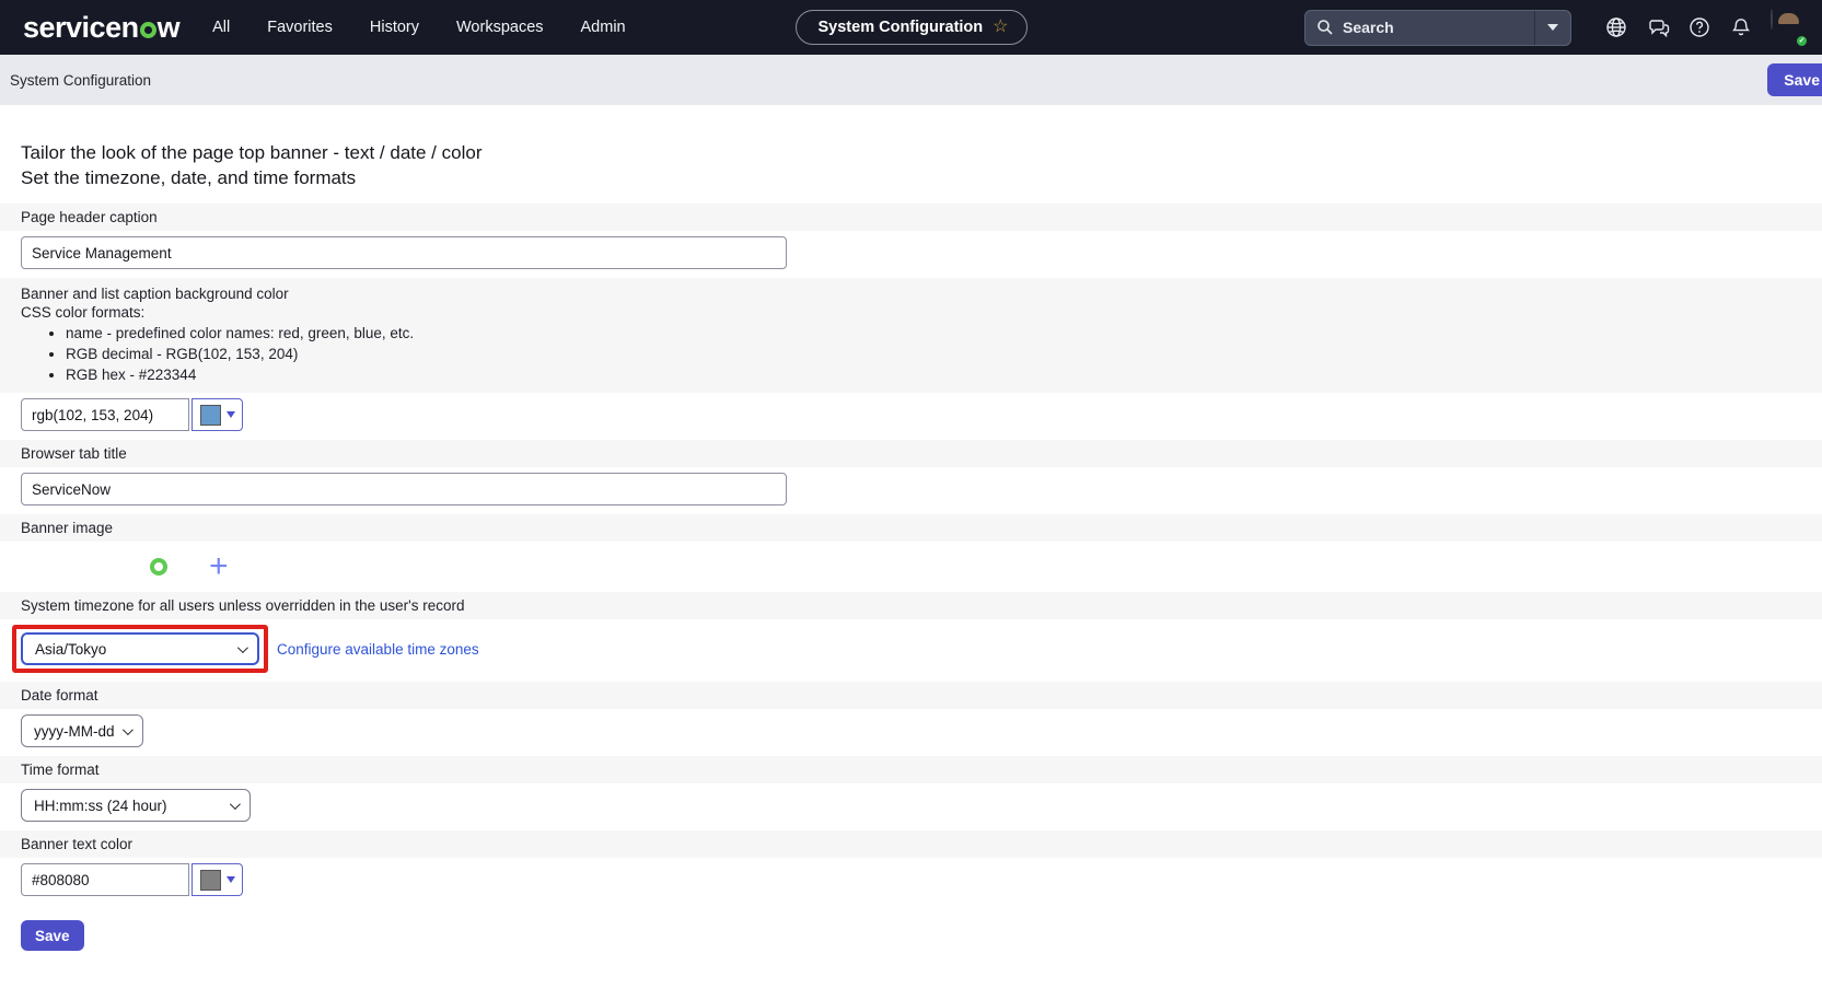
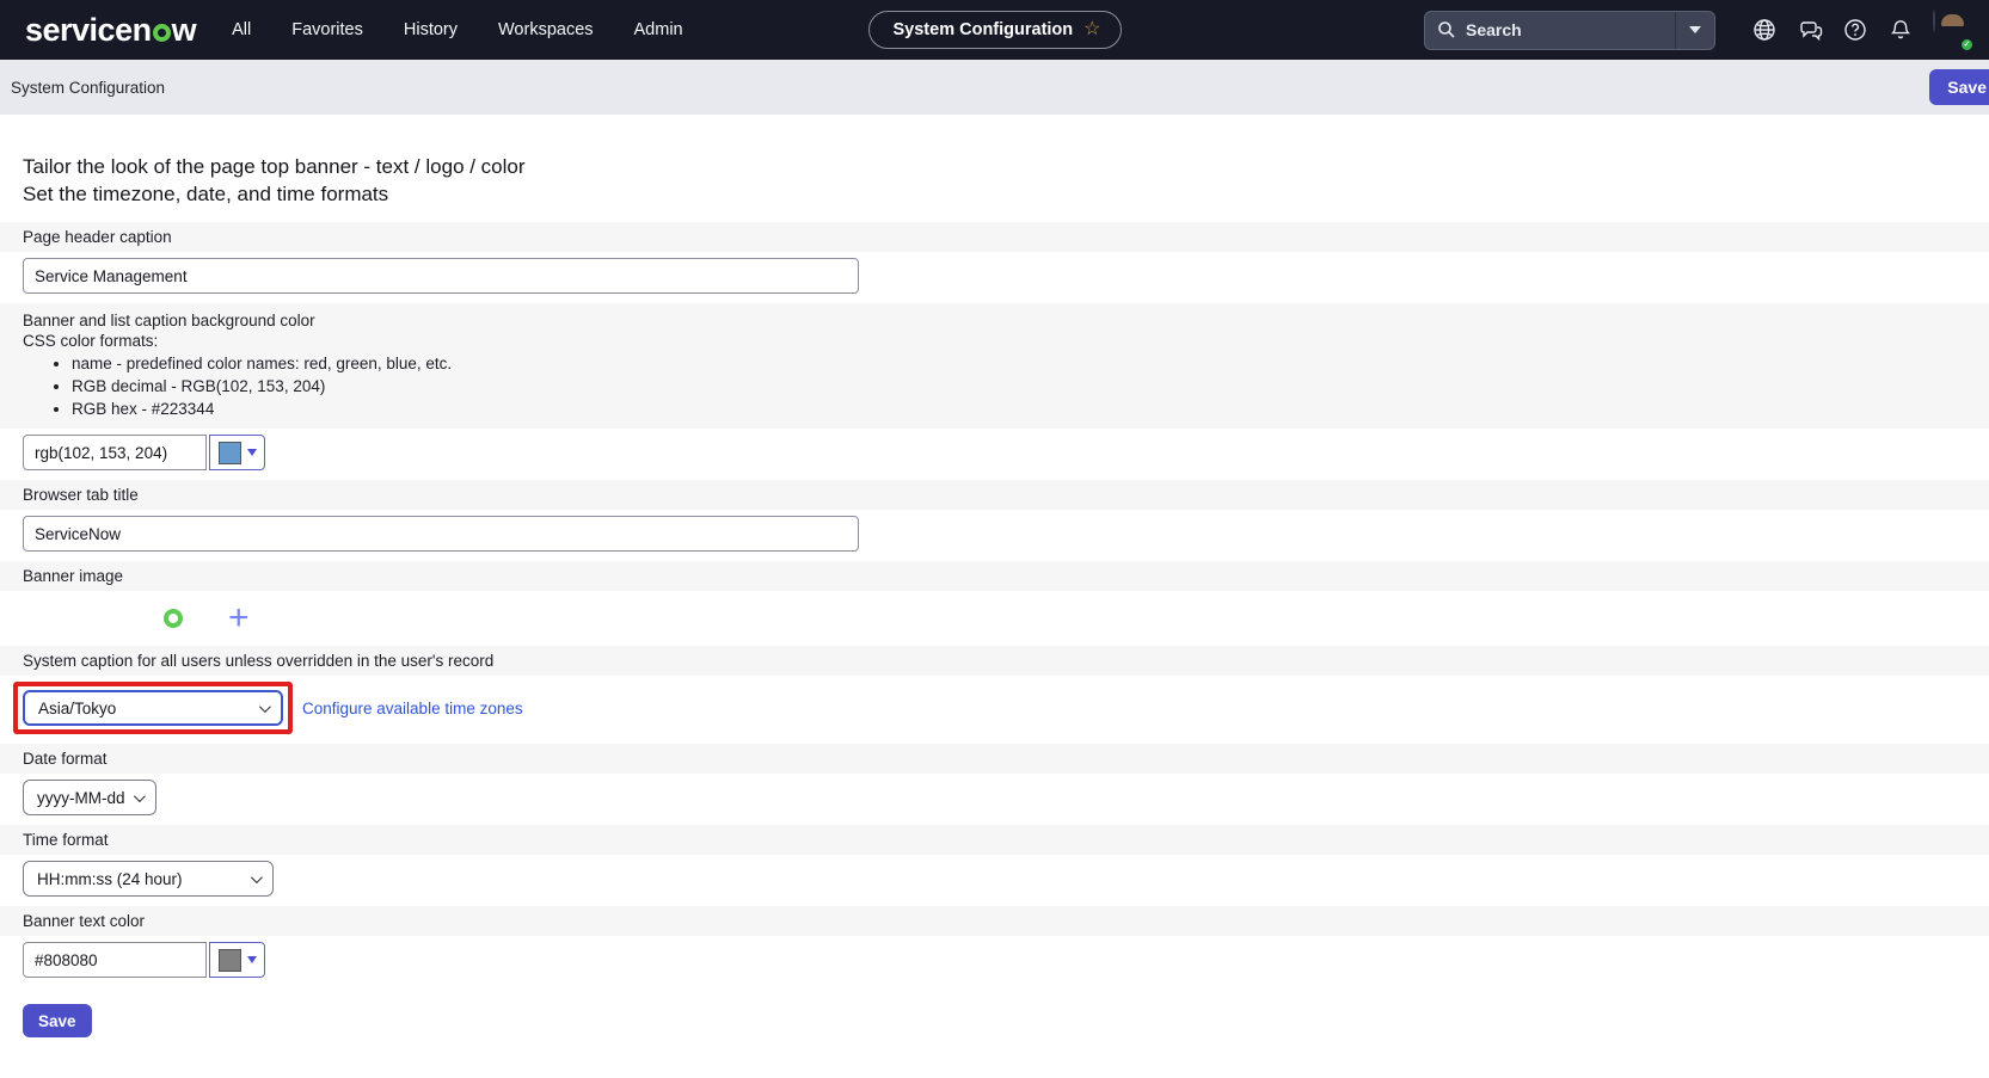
  servicen
  w
  All
  Favorites
  History
  Workspaces
  Admin
  System Configuration
  ☆
  Search
  System Configuration
  Save
- Tailor the look of the page top banner - text / date / color
+ Tailor the look of the page top banner - text / logo / color
  Set the timezone, date, and time formats
  Page header caption
  Service Management
  Banner and list caption background color
  CSS color formats:
  name - predefined color names: red, green, blue, etc.
  RGB decimal - RGB(102, 153, 204)
  RGB hex - #223344
  rgb(102, 153, 204)
  Browser tab title
  ServiceNow
  Banner image
  +
- System timezone for all users unless overridden in the user's record
+ System caption for all users unless overridden in the user's record
  Asia/Tokyo
  Configure available time zones
  Date format
  yyyy-MM-dd
  Time format
  HH:mm:ss (24 hour)
  Banner text color
  #808080
  Save
